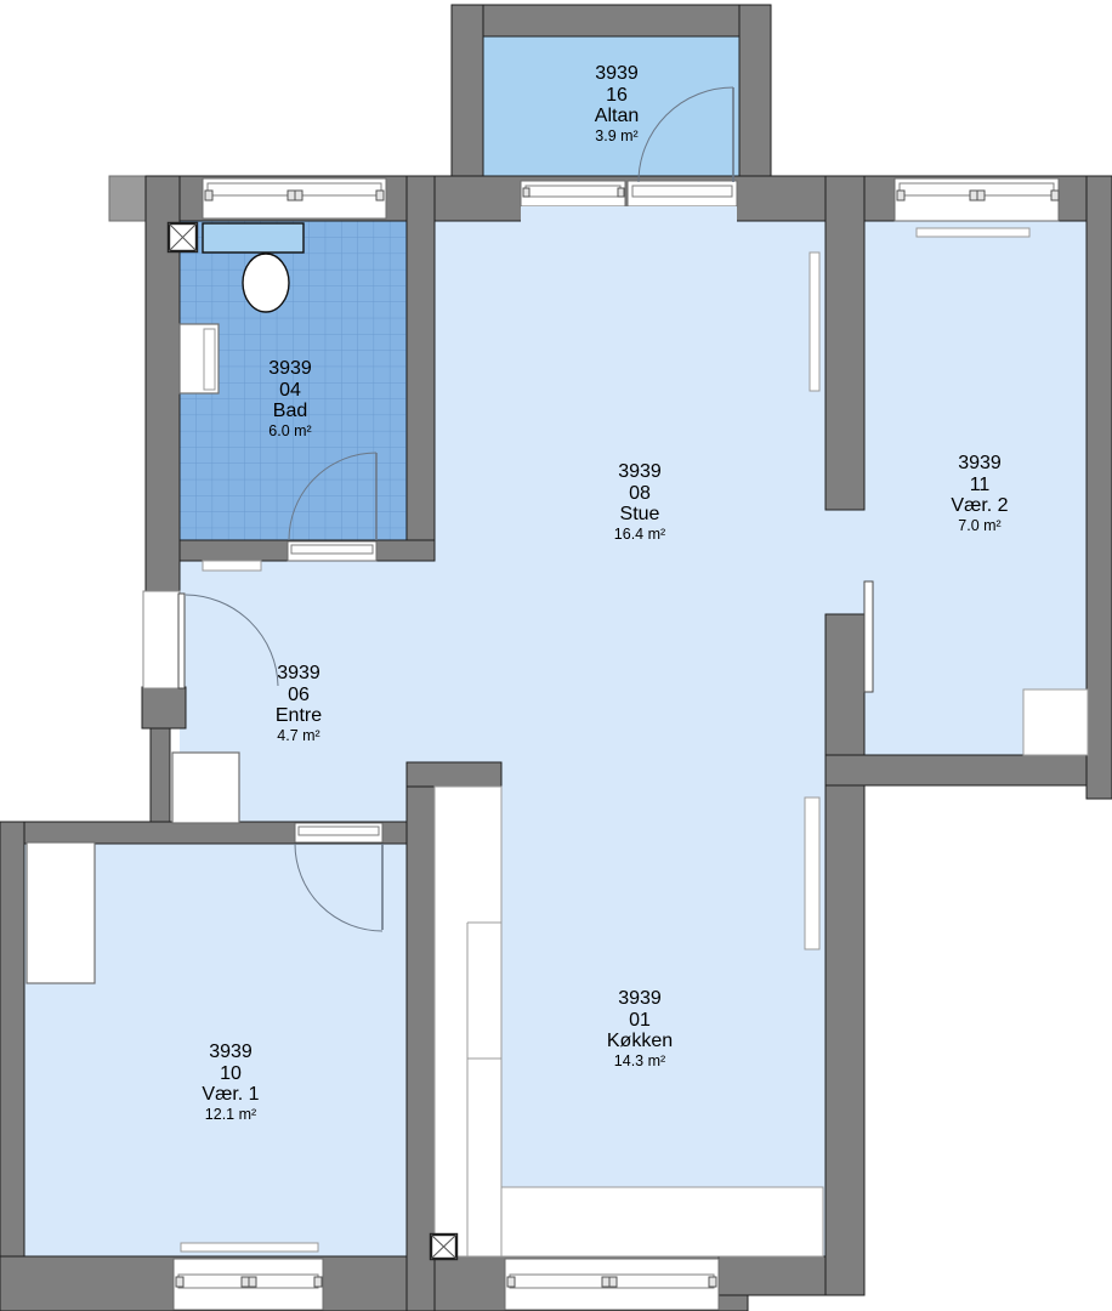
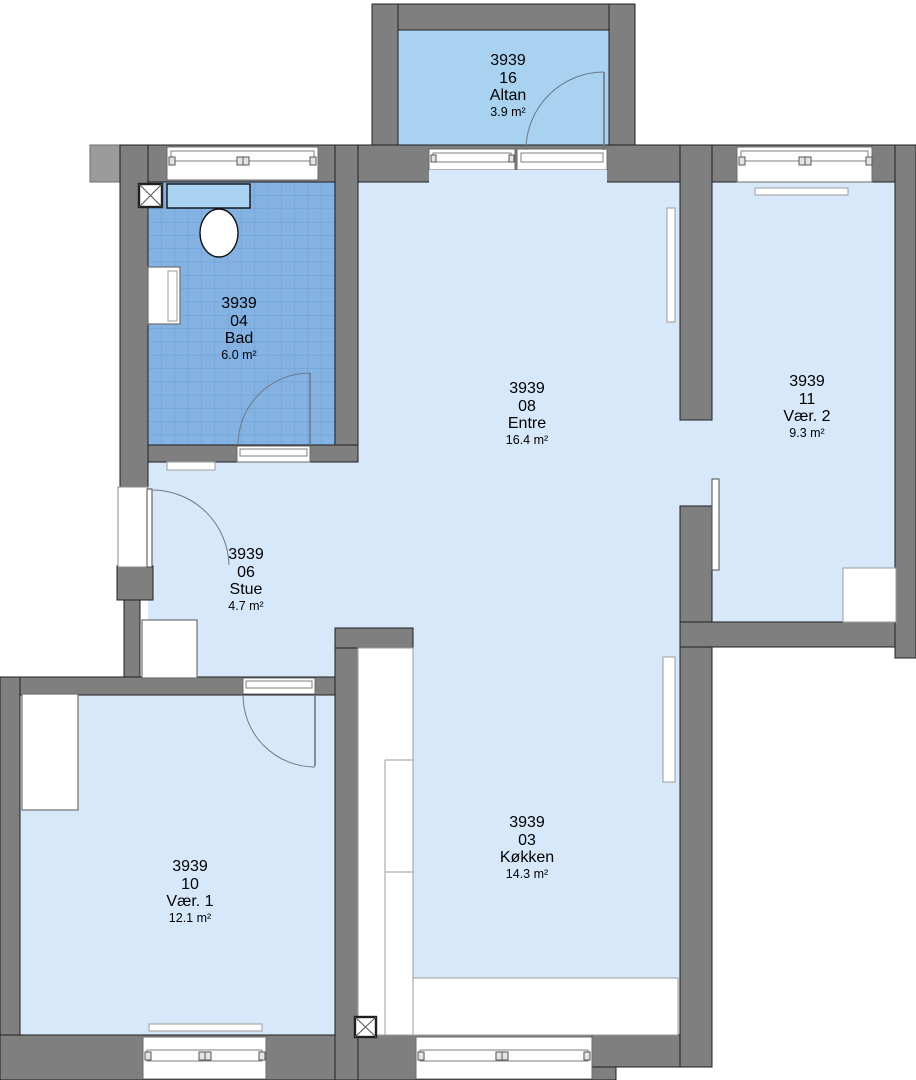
  3939
  16
  Altan
  3.9 m²
  3939
  04
  Bad
  6.0 m²
  3939
  08
- Stue
+ Entre
  16.4 m²
  3939
  11
  Vær. 2
- 7.0 m²
+ 9.3 m²
  3939
  06
- Entre
+ Stue
  4.7 m²
  3939
  10
  Vær. 1
  12.1 m²
  3939
- 01
+ 03
  Køkken
  14.3 m²
